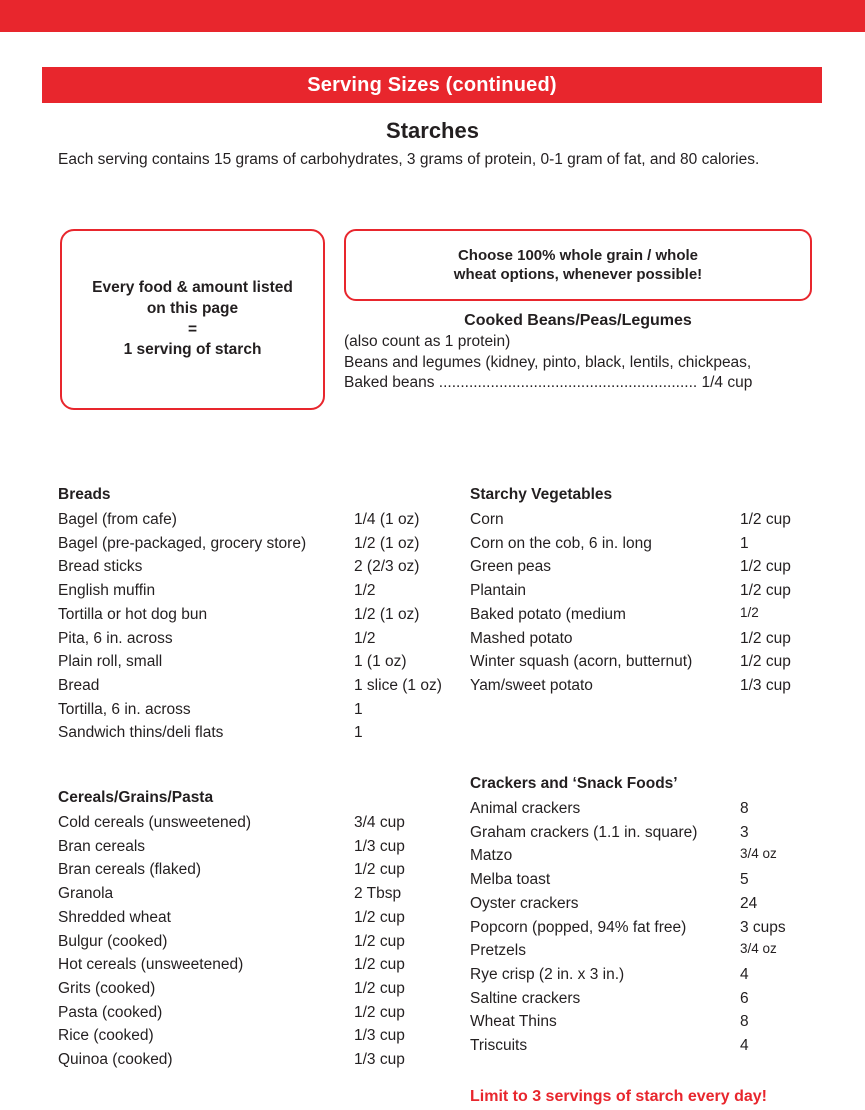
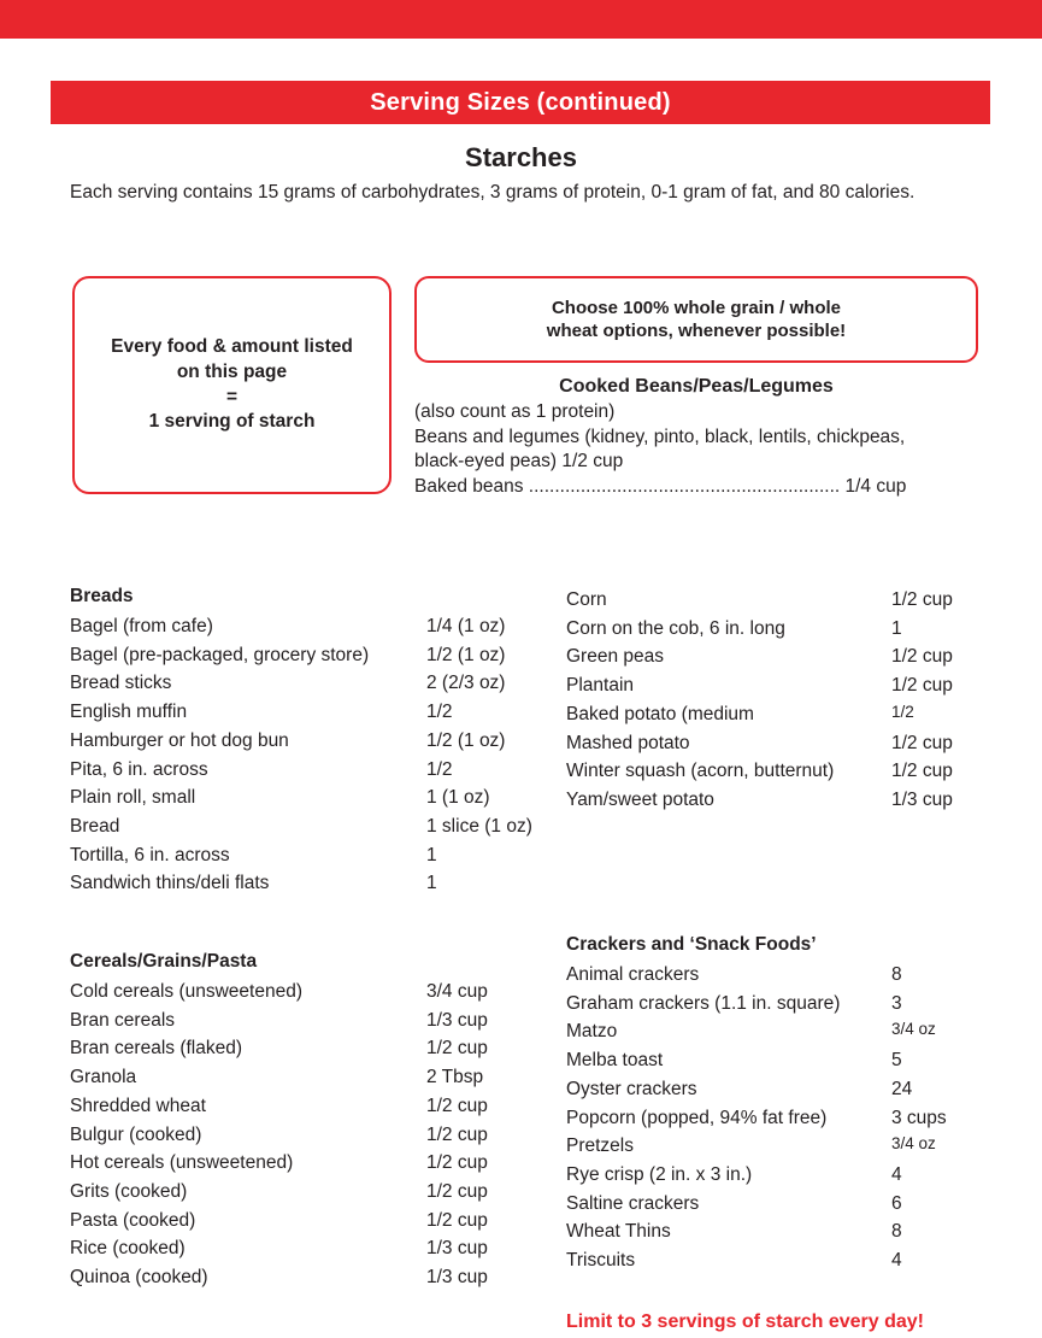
  Serving Sizes (continued)
  Starches
  Each serving contains 15 grams of carbohydrates, 3 grams of protein, 0-1 gram of fat, and 80 calories.
  Every food & amount listed
  on this page
  =
  1 serving of starch
  Choose 100% whole grain / whole
  wheat options, whenever possible!
  Cooked Beans/Peas/Legumes
  (also count as 1 protein)
  Beans and legumes (kidney, pinto, black, lentils, chickpeas,
+ black-eyed peas) 1/2 cup
  Baked beans ............................................................ 1/4 cup
  Breads
  Bagel (from cafe)
  1/4 (1 oz)
  Bagel (pre-packaged, grocery store)
  1/2 (1 oz)
  Bread sticks
  2 (2/3 oz)
  English muffin
  1/2
- Tortilla or hot dog bun
+ Hamburger or hot dog bun
  1/2 (1 oz)
  Pita, 6 in. across
  1/2
  Plain roll, small
  1 (1 oz)
  Bread
  1 slice (1 oz)
  Tortilla, 6 in. across
  1
  Sandwich thins/deli flats
  1
  Cereals/Grains/Pasta
  Cold cereals (unsweetened)
  3/4 cup
  Bran cereals
  1/3 cup
  Bran cereals (flaked)
  1/2 cup
  Granola
  2 Tbsp
  Shredded wheat
  1/2 cup
  Bulgur (cooked)
  1/2 cup
  Hot cereals (unsweetened)
  1/2 cup
  Grits (cooked)
  1/2 cup
  Pasta (cooked)
  1/2 cup
  Rice (cooked)
  1/3 cup
  Quinoa (cooked)
  1/3 cup
- Starchy Vegetables
  Corn
  1/2 cup
  Corn on the cob, 6 in. long
  1
  Green peas
  1/2 cup
  Plantain
  1/2 cup
  Baked potato (medium
  1/2
  Mashed potato
  1/2 cup
  Winter squash (acorn, butternut)
  1/2 cup
  Yam/sweet potato
  1/3 cup
  Crackers and ‘Snack Foods’
  Animal crackers
  8
  Graham crackers (1.1 in. square)
  3
  Matzo
  3/4 oz
  Melba toast
  5
  Oyster crackers
  24
  Popcorn (popped, 94% fat free)
  3 cups
  Pretzels
  3/4 oz
  Rye crisp (2 in. x 3 in.)
  4
  Saltine crackers
  6
  Wheat Thins
  8
  Triscuits
  4
  Limit to 3 servings of starch every day!
